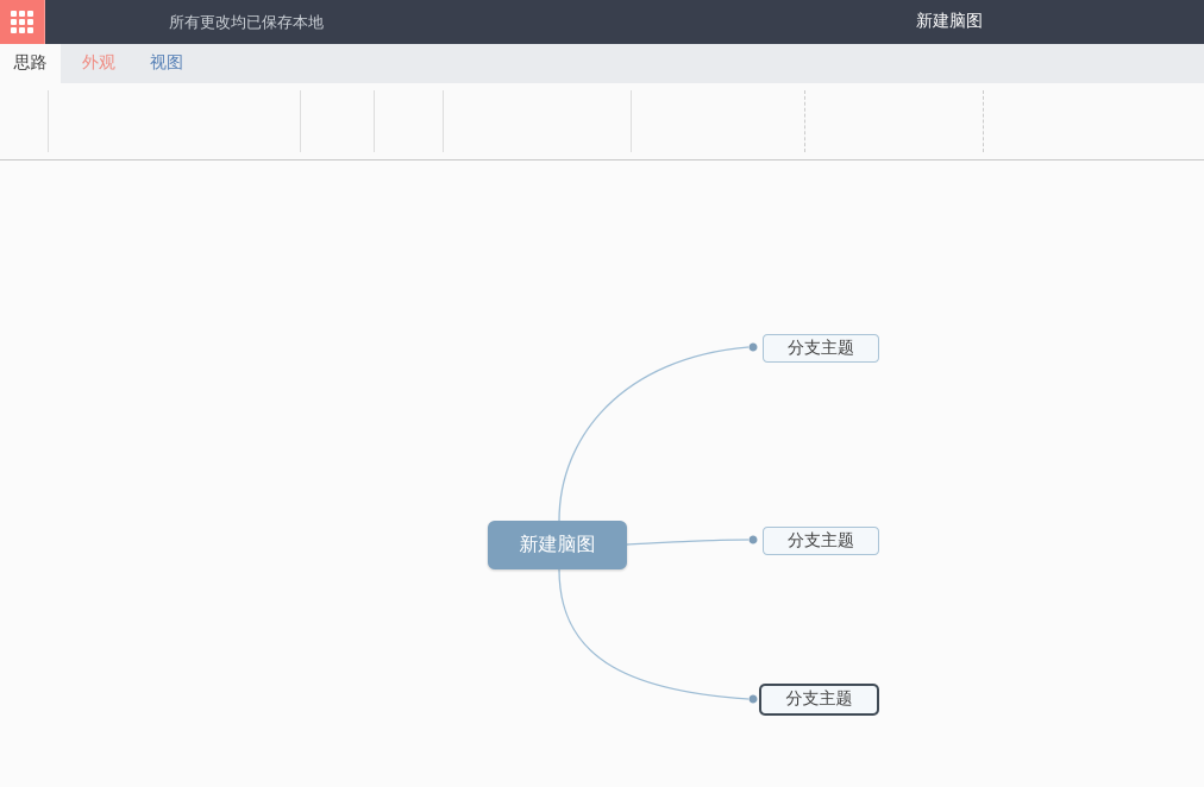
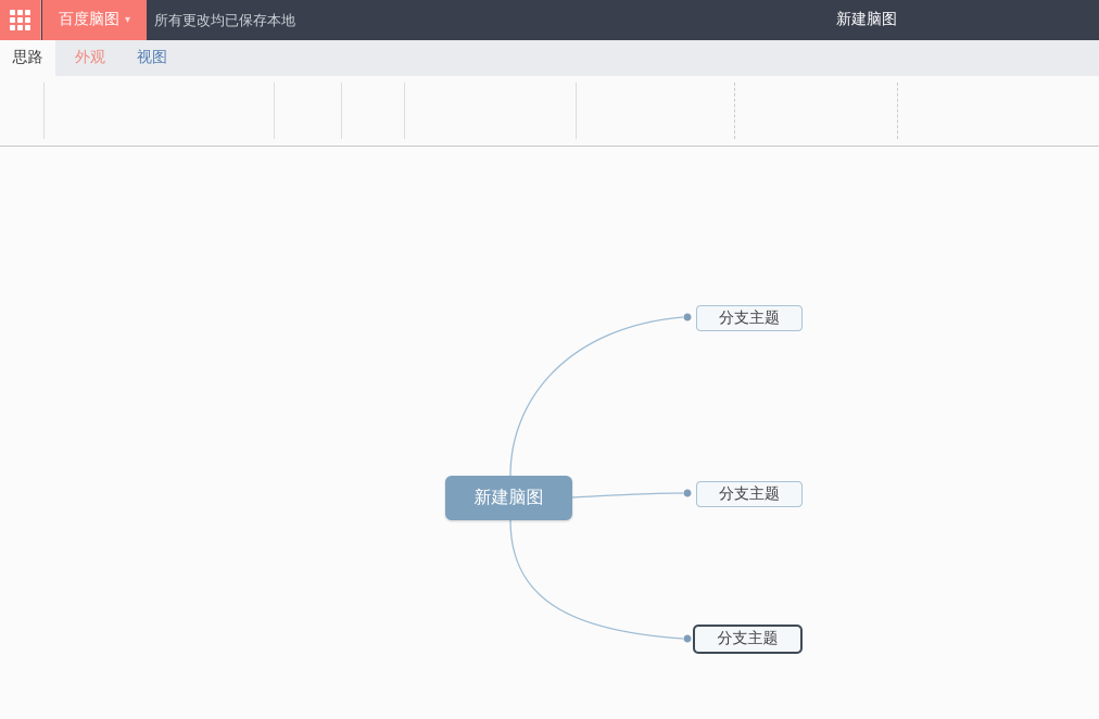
+ 百度脑图
+ ▾
  所有更改均已保存本地
  新建脑图
  思路
  外观
  视图
  新建脑图
  分支主题
  分支主题
  分支主题
